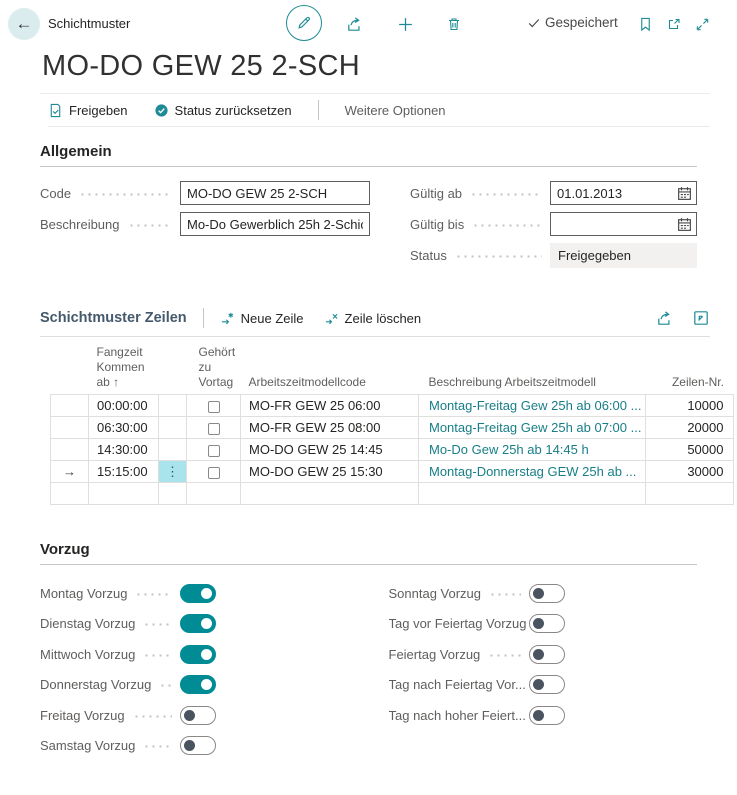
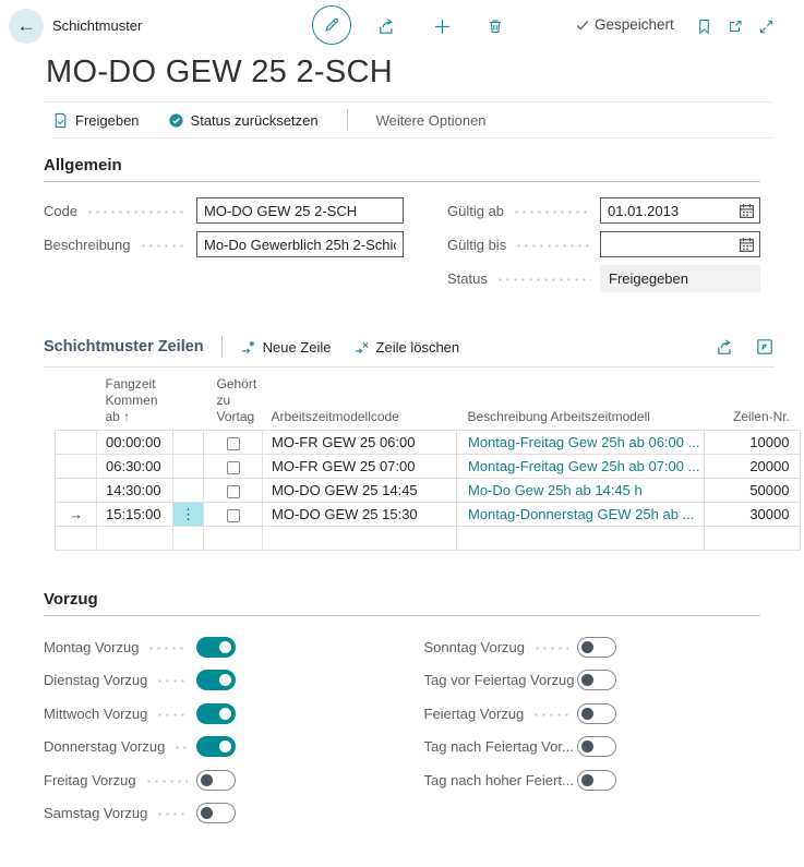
  ←
  Schichtmuster
  Gespeichert
  MO-DO GEW 25 2-SCH
  Freigeben
  Status zurücksetzen
  Weitere Optionen
  Allgemein
  Code
  MO-DO GEW 25 2-SCH
  Beschreibung
  Mo-Do Gewerblich 25h 2-Schi
  Gültig ab
  01.01.2013
  Gültig bis
  Status
  Freigegeben
  Schichtmuster Zeilen
  Neue Zeile
  Zeile löschen
  	FangzeitKommen ab ↑		GehörtzuVortag	Arbeitszeitmodellcode	Beschreibung Arbeitszeitmodell	Zeilen-Nr.
  	00:00:00			MO-FR GEW 25 06:00	Montag-Freitag Gew 25h ab 06:00 ...	10000
- 	06:30:00			MO-FR GEW 25 08:00	Montag-Freitag Gew 25h ab 07:00 ...	20000
+ 	06:30:00			MO-FR GEW 25 07:00	Montag-Freitag Gew 25h ab 07:00 ...	20000
  	14:30:00			MO-DO GEW 25 14:45	Mo-Do Gew 25h ab 14:45 h	50000
  →	15:15:00	⋮		MO-DO GEW 25 15:30	Montag-Donnerstag GEW 25h ab ...	30000
  Vorzug
  Montag Vorzug
  Dienstag Vorzug
  Mittwoch Vorzug
  Donnerstag Vorzug
  Freitag Vorzug
  Samstag Vorzug
  Sonntag Vorzug
  Tag vor Feiertag Vorzug
  Feiertag Vorzug
  Tag nach Feiertag Vor...
  Tag nach hoher Feiert...
